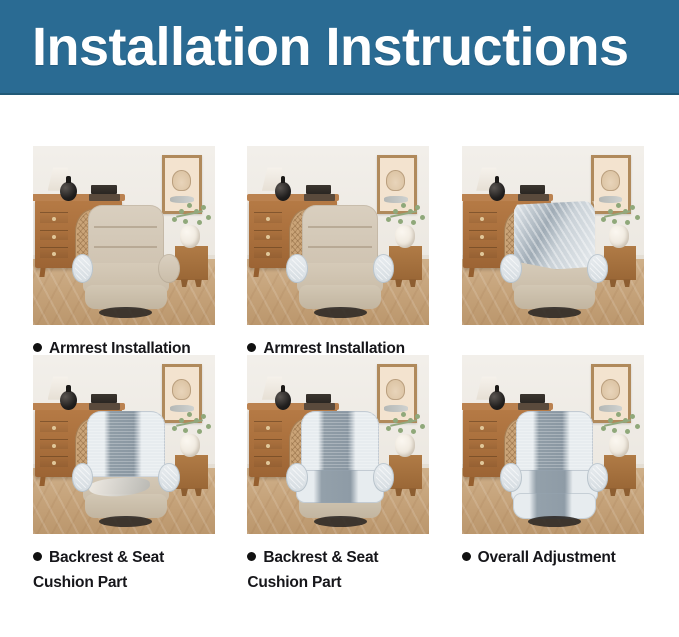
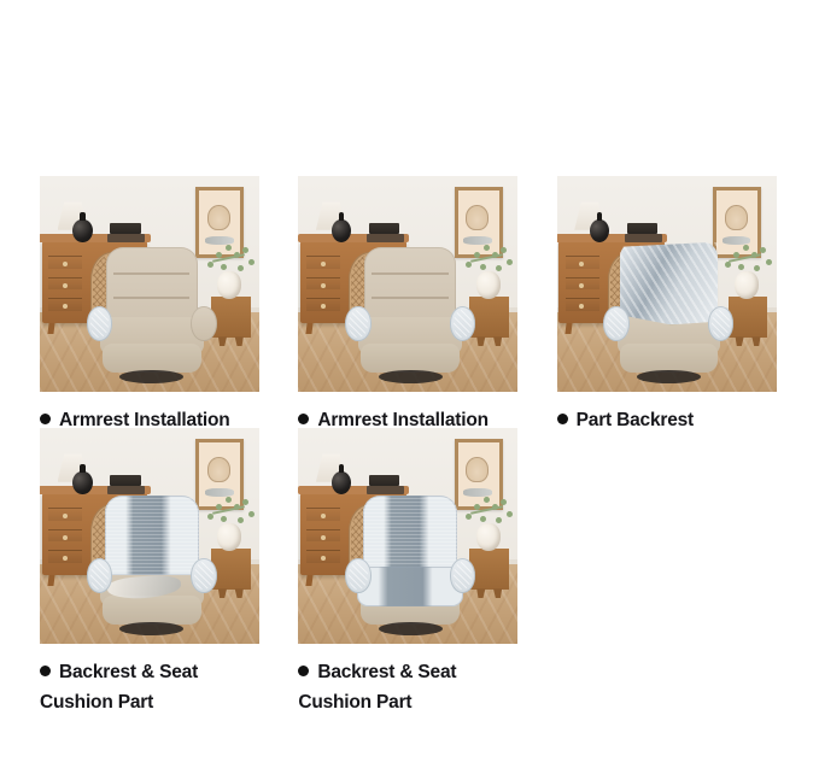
- Installation Instructions
  Armrest Installation
  Armrest Installation
+ Part Backrest
  Backrest & Seat
  Cushion Part
  Backrest & Seat
  Cushion Part
- Overall Adjustment
